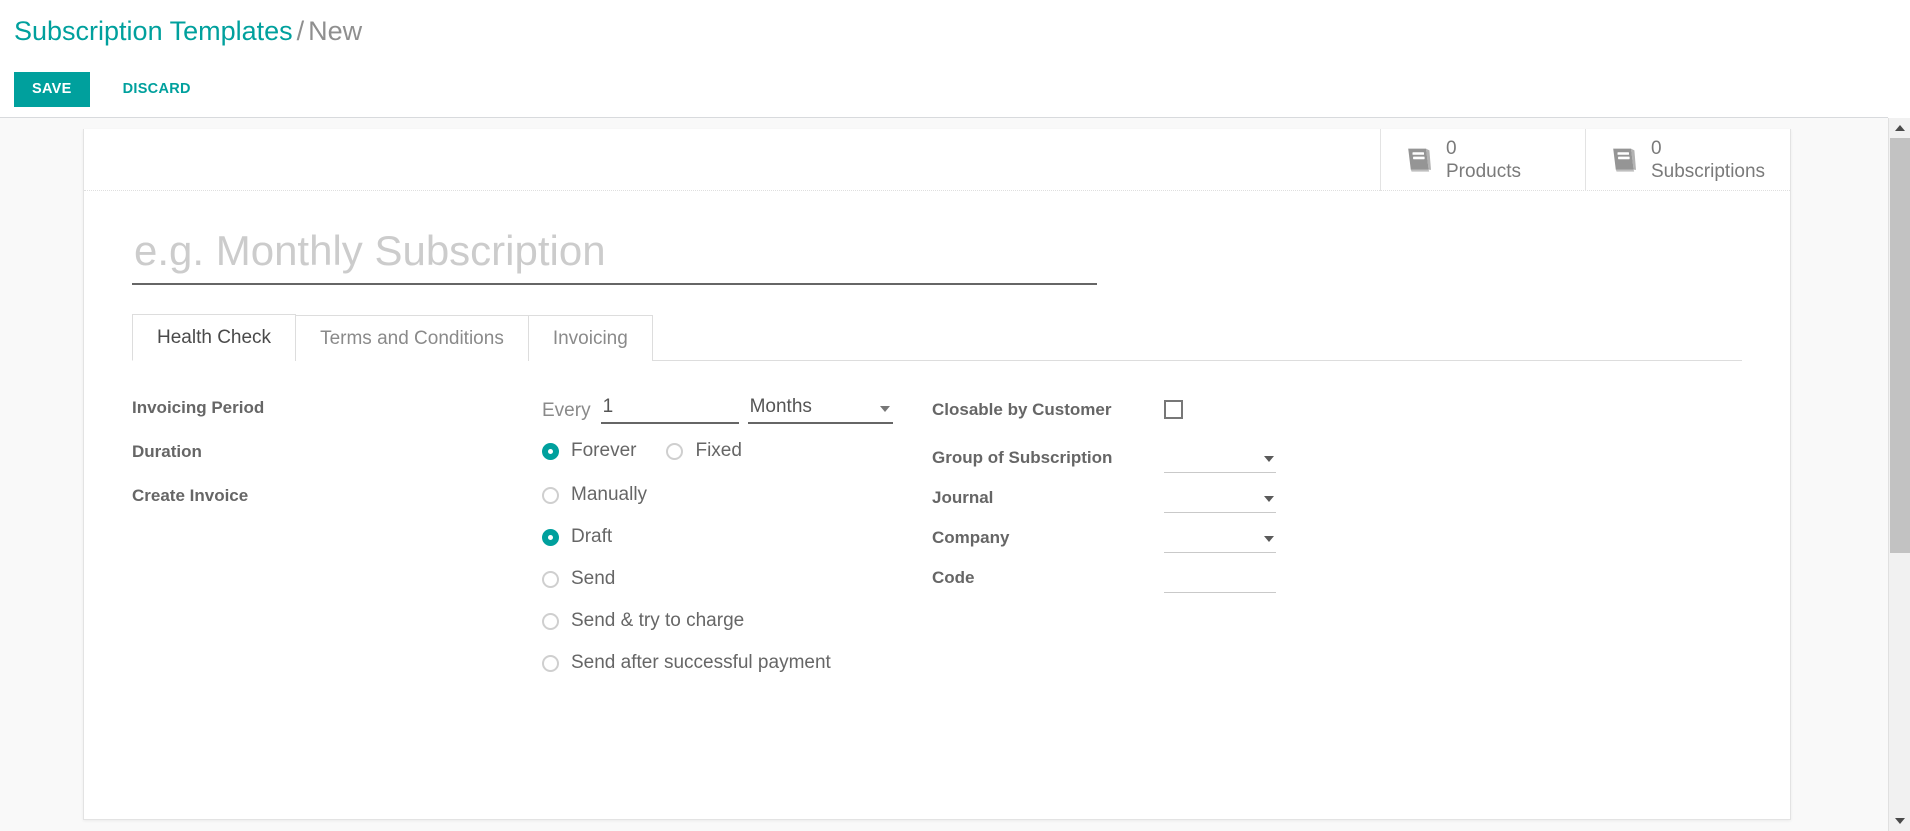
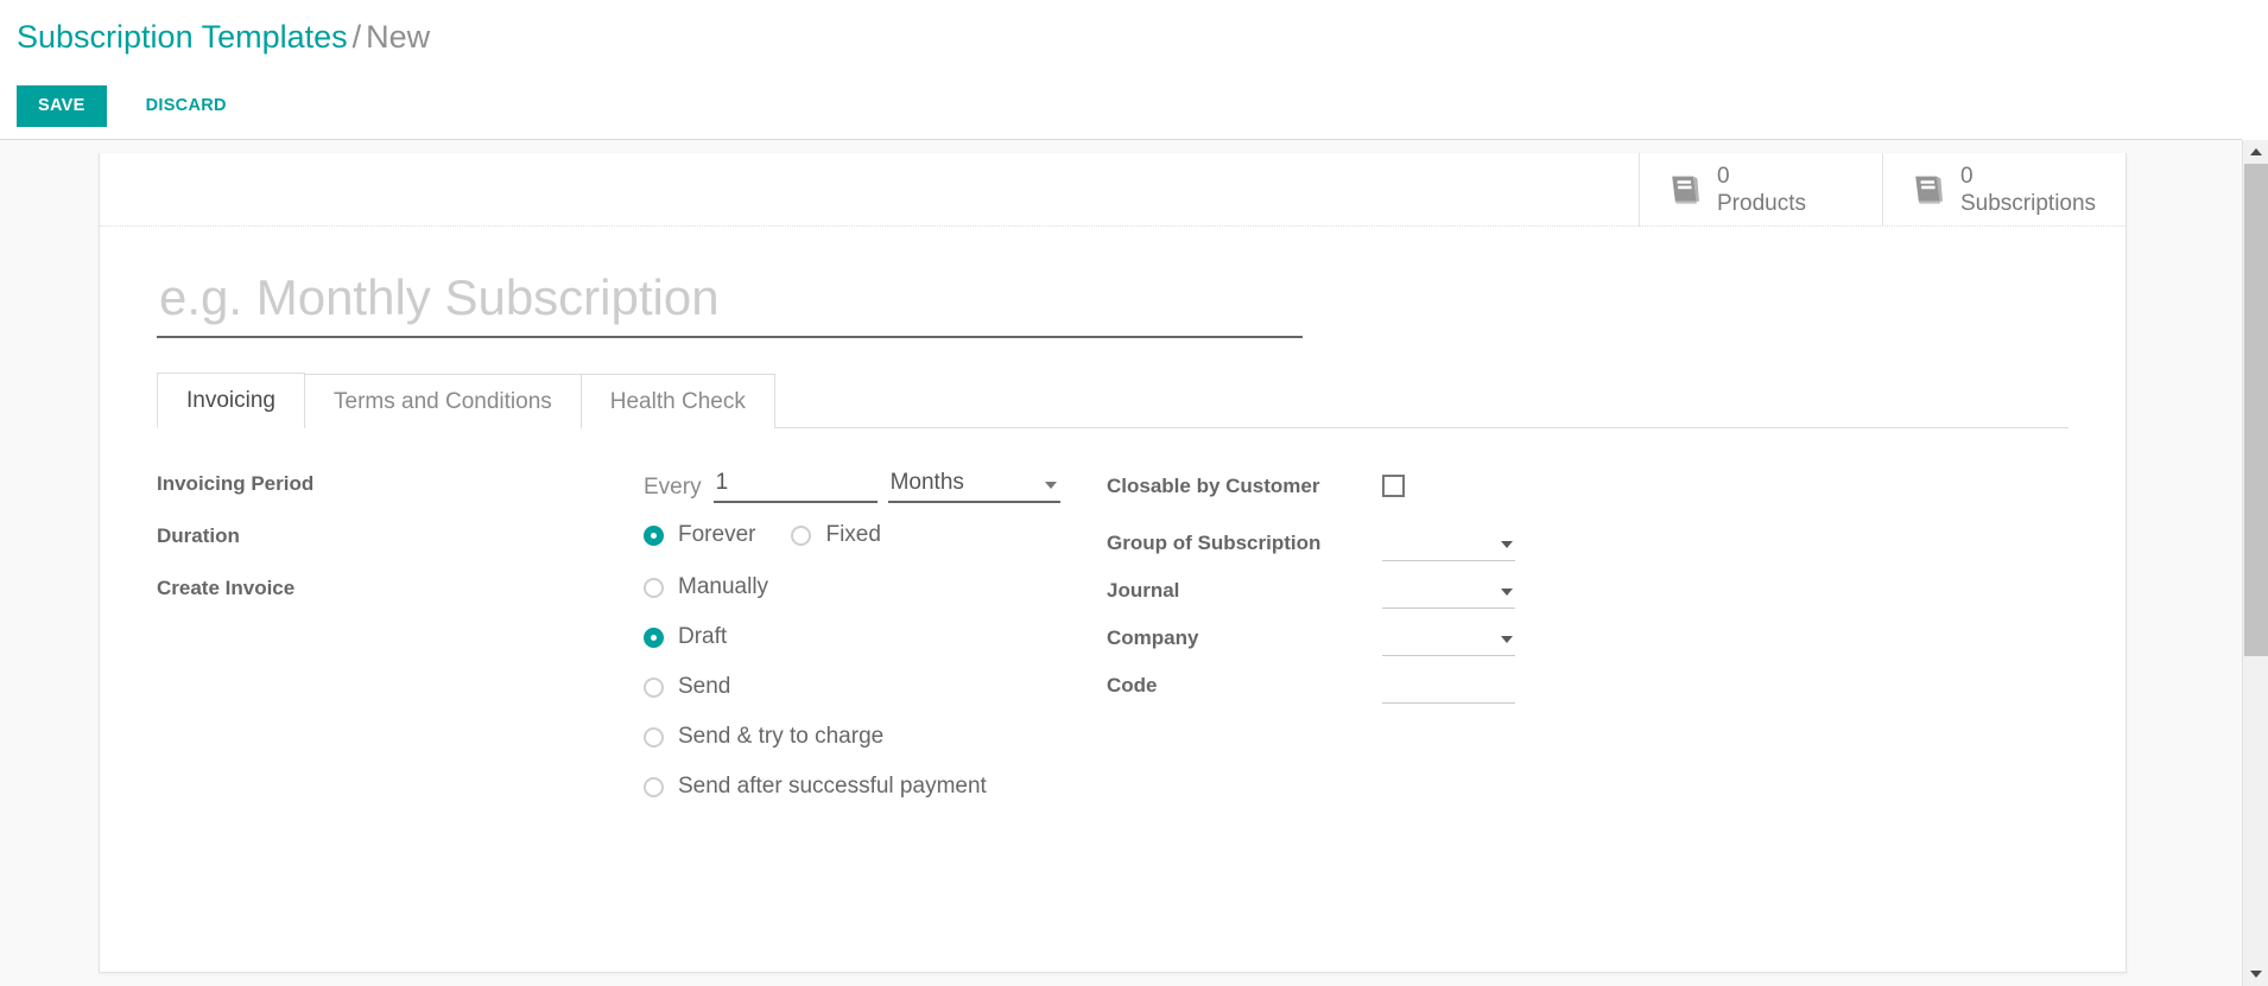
  Subscription Templates / New
  SAVE
  DISCARD
  0
  Products
  0
  Subscriptions
  e.g. Monthly Subscription
- Health Check
+ Invoicing
  Terms and Conditions
- Invoicing
+ Health Check
  Invoicing Period
  Every
  1
  Months
  Duration
  Forever
  Fixed
  Create Invoice
  Manually
  Draft
  Send
  Send & try to charge
  Send after successful payment
  Closable by Customer
  Group of Subscription
  Journal
  Company
  Code
